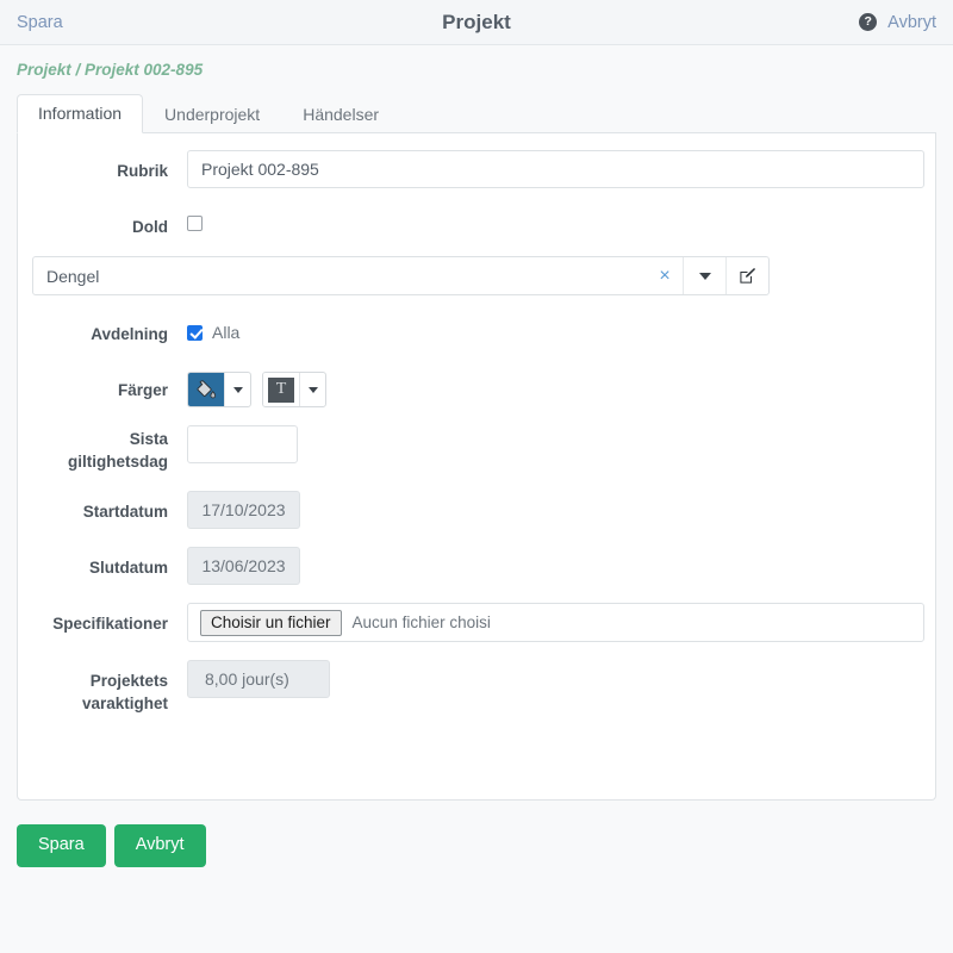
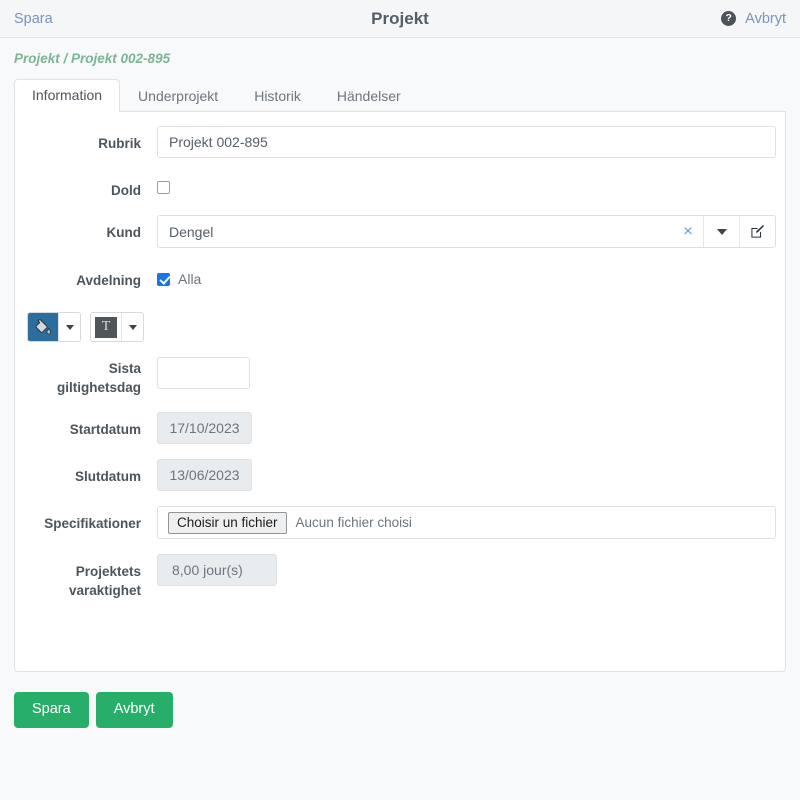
  Spara
  Projekt
  ?
  Avbryt
  Projekt / Projekt 002-895
  Information
  Underprojekt
+ Historik
  Händelser
  Rubrik
  Projekt 002-895
  Dold
+ Kund
  Dengel
  ×
  Avdelning
  Alla
- Färger
  T
  Sista giltighetsdag
  Startdatum
  17/10/2023
  Slutdatum
  13/06/2023
  Specifikationer
  Choisir un fichier
  Aucun fichier choisi
  Projektets varaktighet
  8,00 jour(s)
  Spara
  Avbryt
